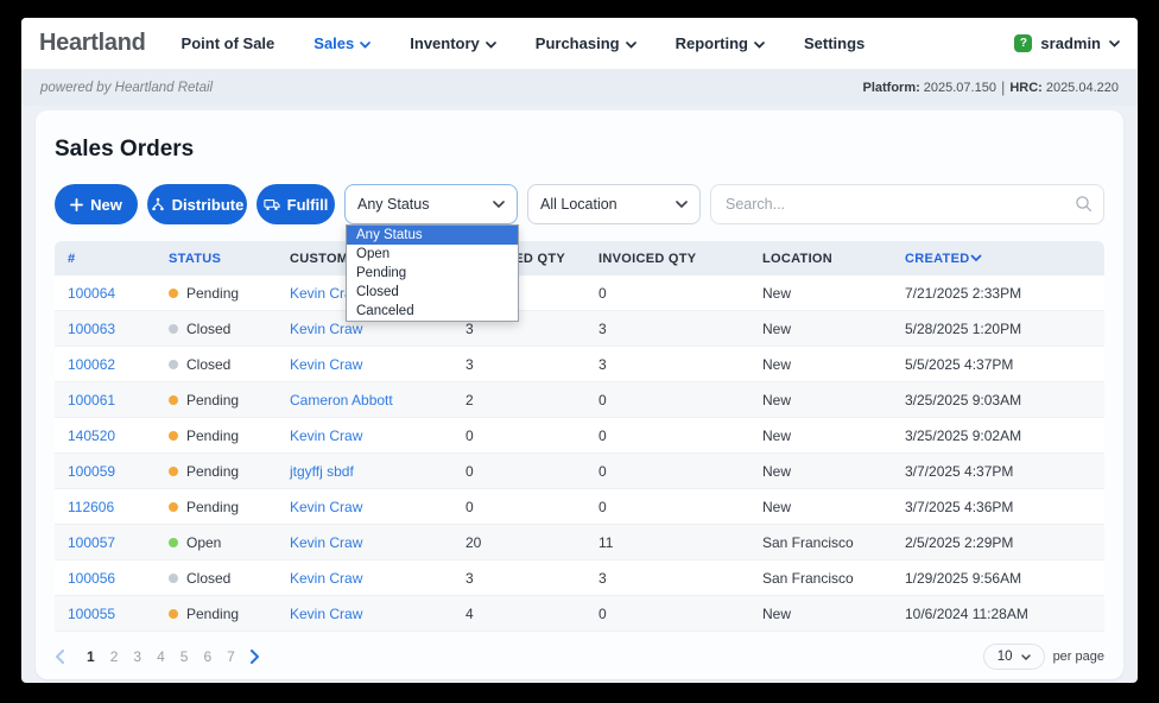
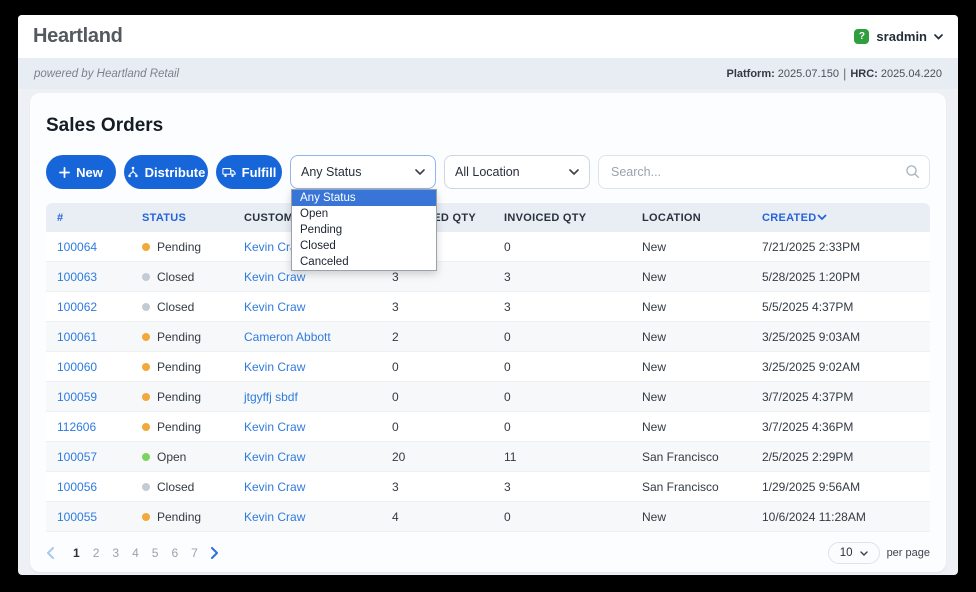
  Heartland
- Point of Sale
- Sales
- Inventory
- Purchasing
- Reporting
- Settings
  ?
  sradmin
  powered by Heartland Retail
  Platform:
  2025.07.150
  |
  HRC:
  2025.04.220
  Sales Orders
  New
  Distribute
  Fulfill
  Any Status
  Any Status
  Open
  Pending
  Closed
  Canceled
  All Location
  Search...
  #
  STATUS
  CUSTOM
  INVOICED QTY
  LOCATION
  CREATED
  100064
  Pending
  Kevin Cr
  0
  New
  7/21/2025 2:33PM
  100063
  Closed
  Kevin Craw
  3
  3
  New
  5/28/2025 1:20PM
  100062
  Closed
  Kevin Craw
  3
  3
  New
  5/5/2025 4:37PM
  100061
  Pending
  Cameron Abbott
  2
  0
  New
  3/25/2025 9:03AM
- 140520
+ 100060
  Pending
  Kevin Craw
  0
  0
  New
  3/25/2025 9:02AM
  100059
  Pending
  jtgyffj sbdf
  0
  0
  New
  3/7/2025 4:37PM
  112606
  Pending
  Kevin Craw
  0
  0
  New
  3/7/2025 4:36PM
  100057
  Open
  Kevin Craw
  20
  11
  San Francisco
  2/5/2025 2:29PM
  100056
  Closed
  Kevin Craw
  3
  3
  San Francisco
  1/29/2025 9:56AM
  100055
  Pending
  Kevin Craw
  4
  0
  New
  10/6/2024 11:28AM
  1
  2
  3
  4
  5
  6
  7
  10
  per page
